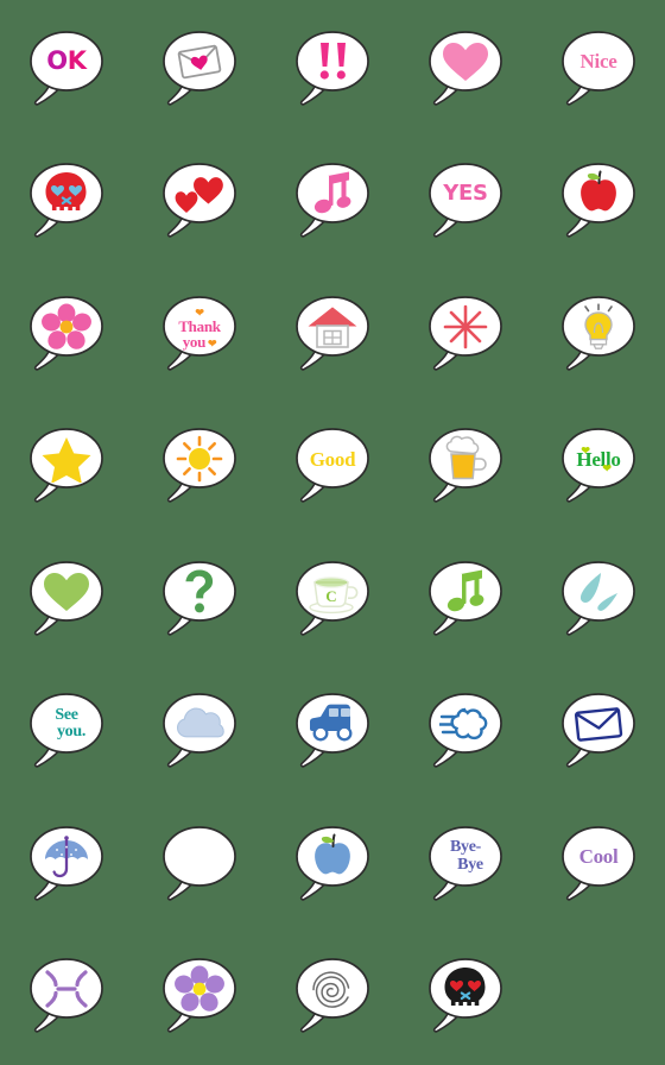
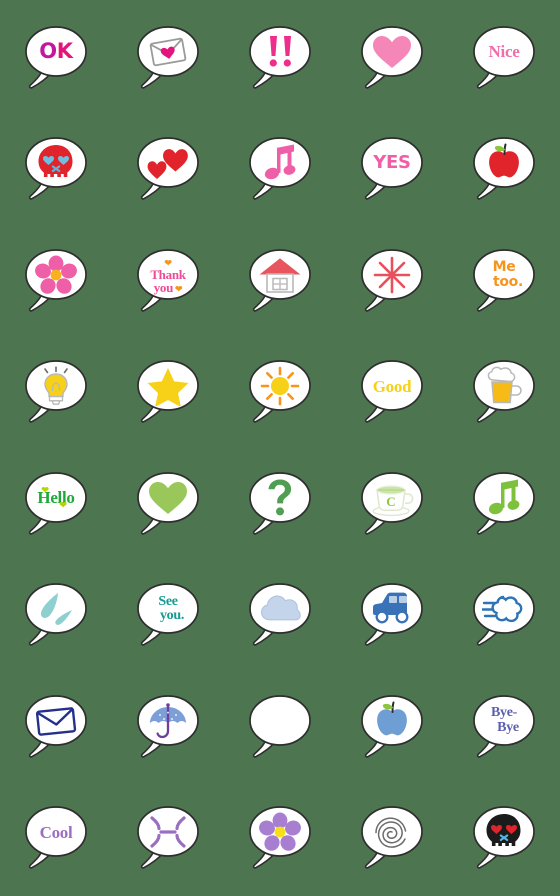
  OK
  Nice
  YES
  ❤
  Thank
  you ❤
+ Me
+ too.
  Good
  ❤
  Hello
  ❤
  C
  See
  you.
  Bye-
  Bye
  Cool
